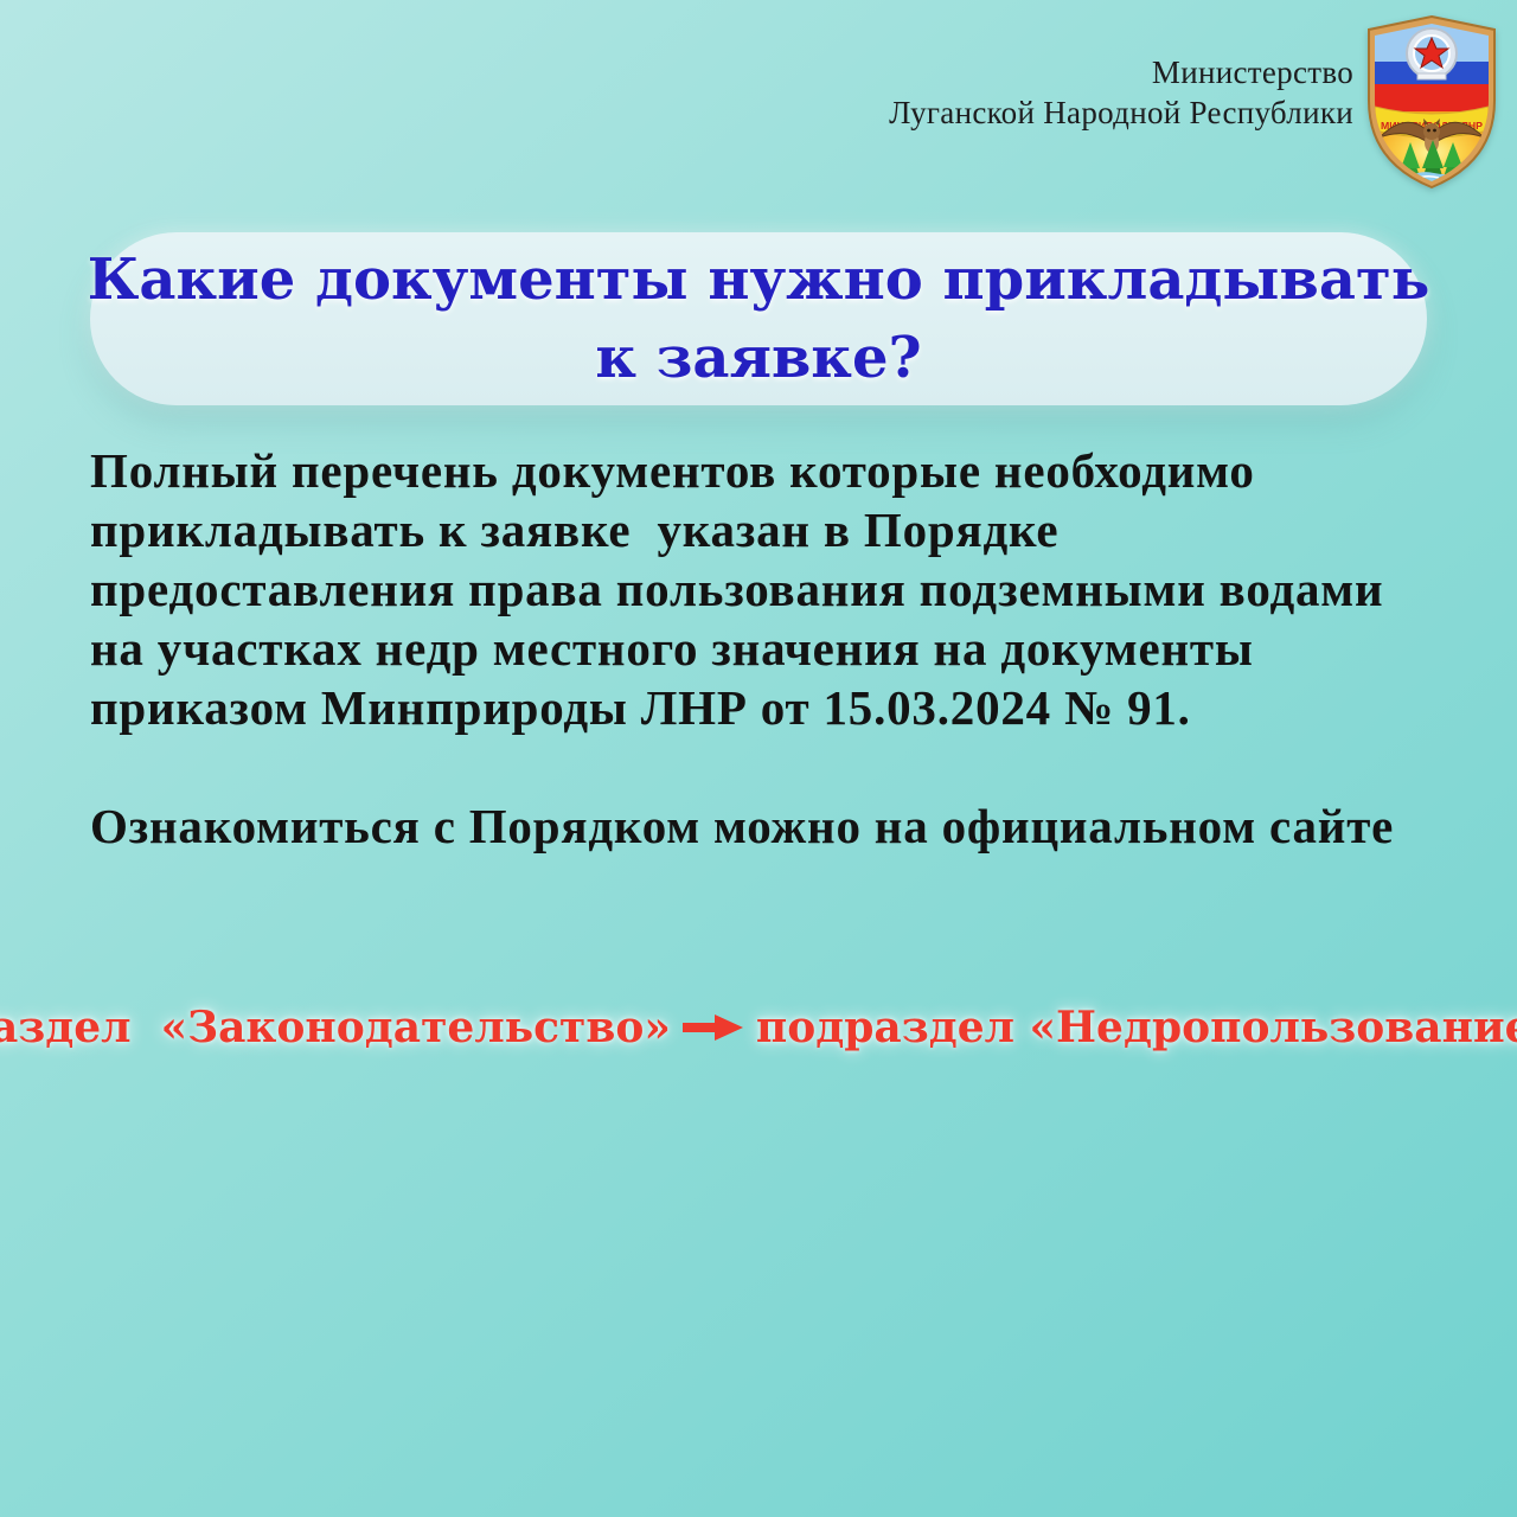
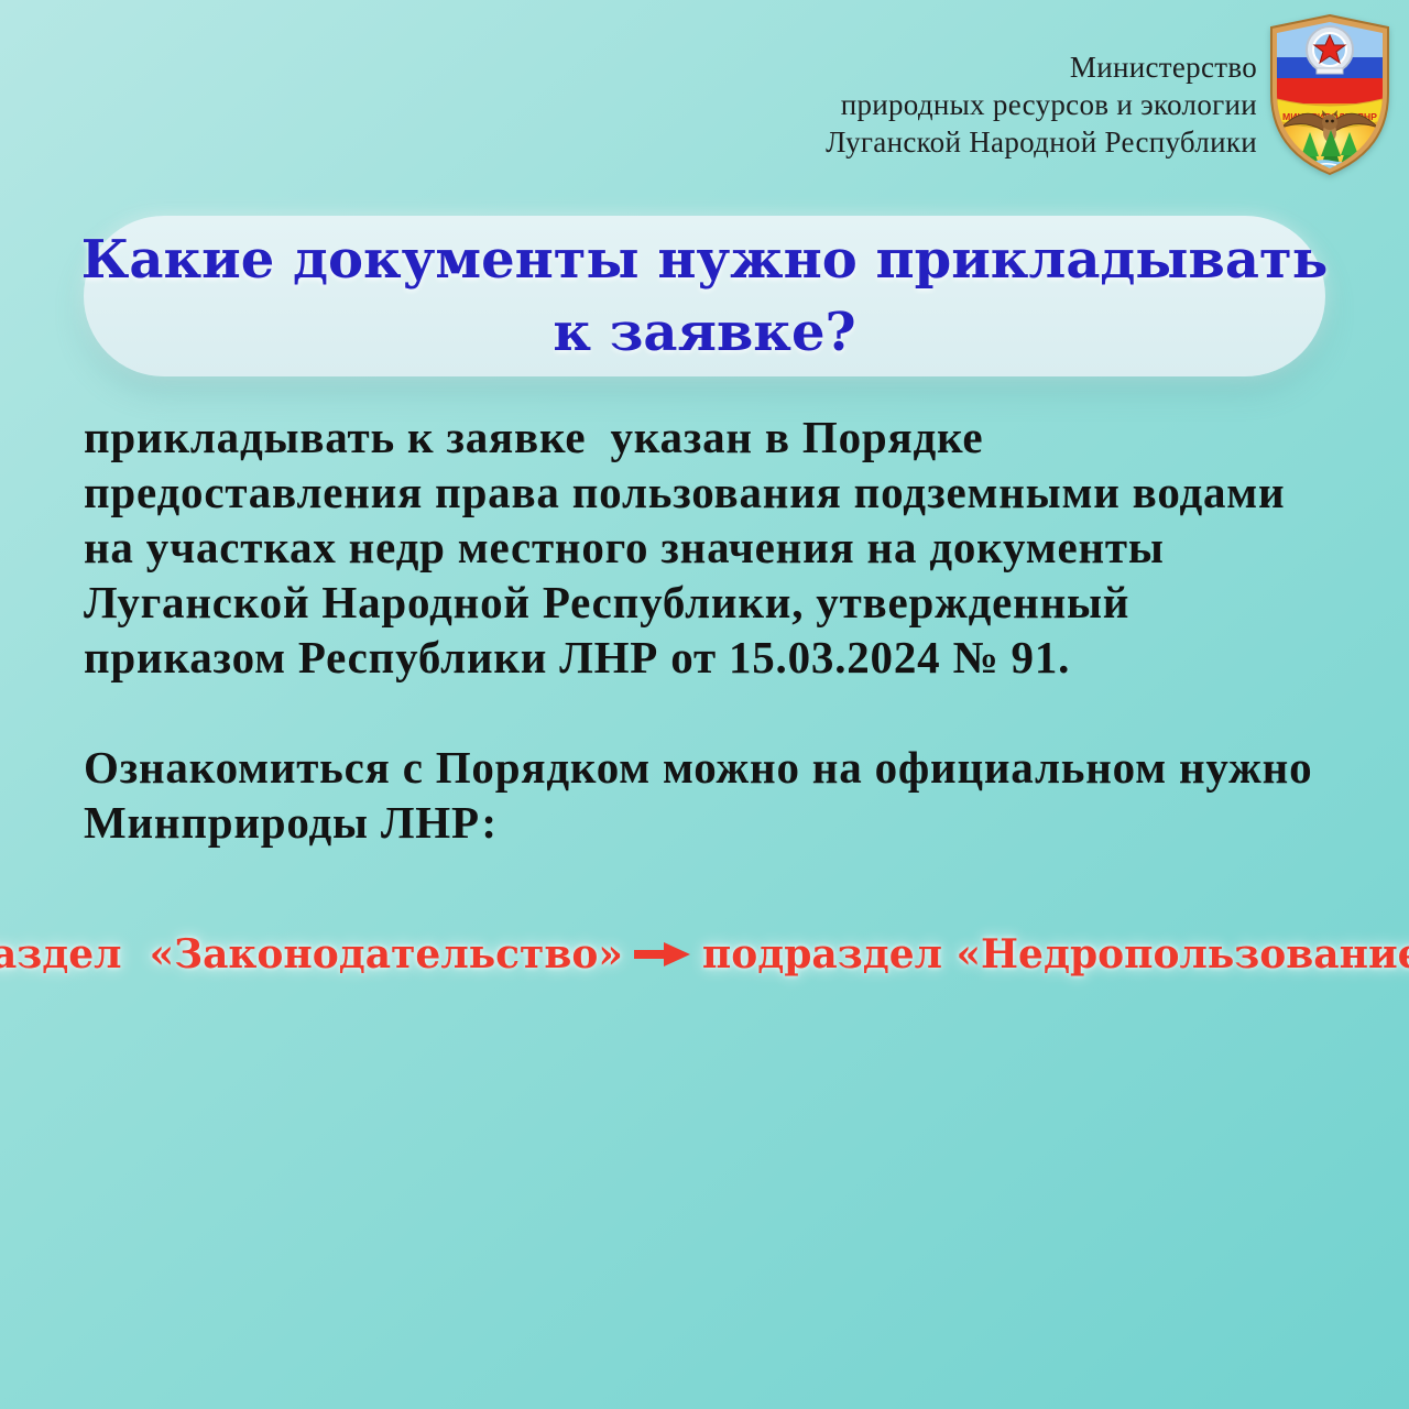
  Министерство
+ природных ресурсов и экологии
  Луганской Народной Республики
  Какие документы нужно прикладывать
  к заявке?
- Полный перечень документов которые необходимо
  прикладывать к заявке указан в Порядке
  предоставления права пользования подземными водами
  на участках недр местного значения на документы
+ Луганской Народной Республики, утвержденный
- приказом Минприроды ЛНР от 15.03.2024 № 91.
+ приказом Республики ЛНР от 15.03.2024 № 91.
- Ознакомиться с Порядком можно на официальном сайте
+ Ознакомиться с Порядком можно на официальном нужно
+ Минприроды ЛНР:
  аздел «Законодательство»
  подраздел «Недропользовани
